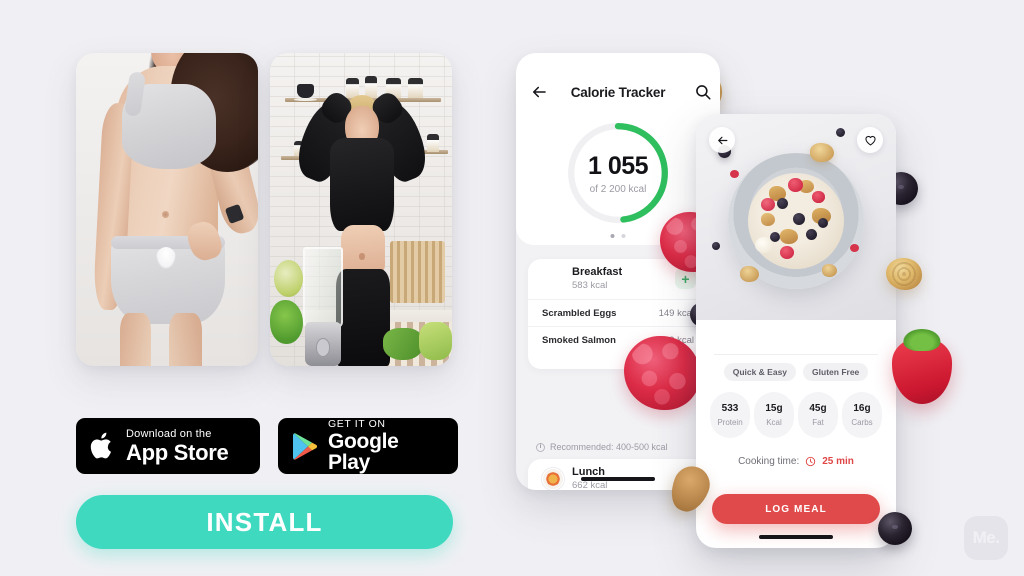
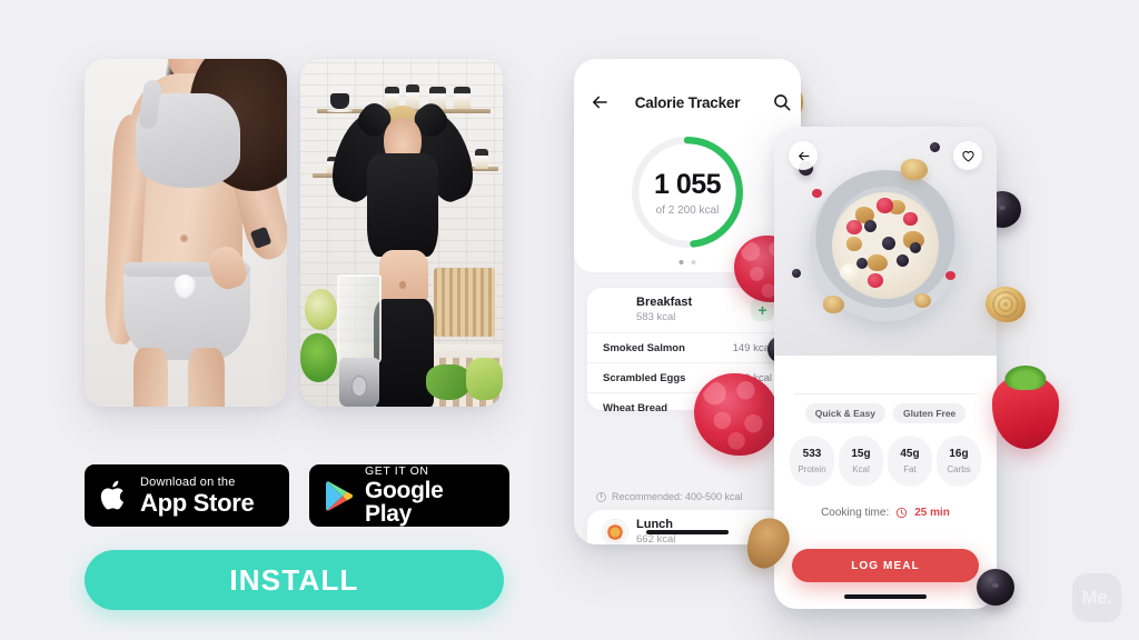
  Download on the
  App Store
  GET IT ON
  Google Play
  INSTALL
  Calorie Tracker
  1 055
  of 2 200 kcal
  Breakfast
  583 kcal
  +
- Scrambled Eggs
+ Smoked Salmon
  149 kc
- Smoked Salmon
+ Scrambled Eggs
+ Wheat Bread
  Recommended: 400-500 kcal
  Lunch
  662 kcal
  Quick & Easy
  Gluten Free
  533
  Protein
  15g
  Kcal
  45g
  Fat
  16g
  Carbs
  Cooking time:
  25 min
  LOG MEAL
